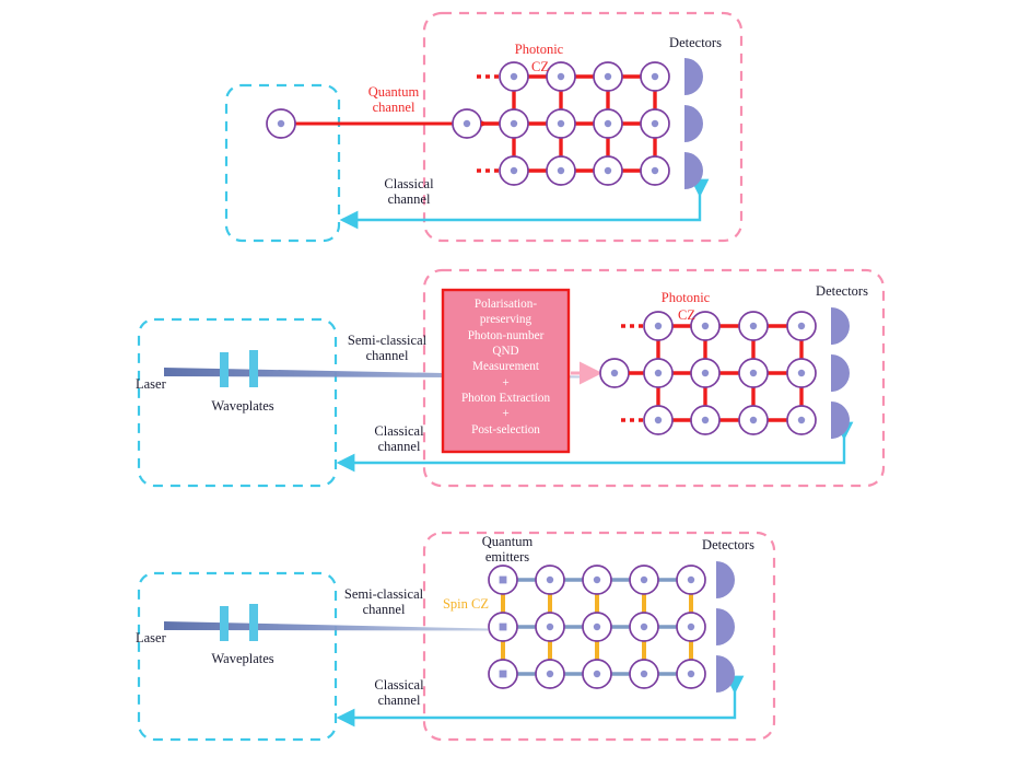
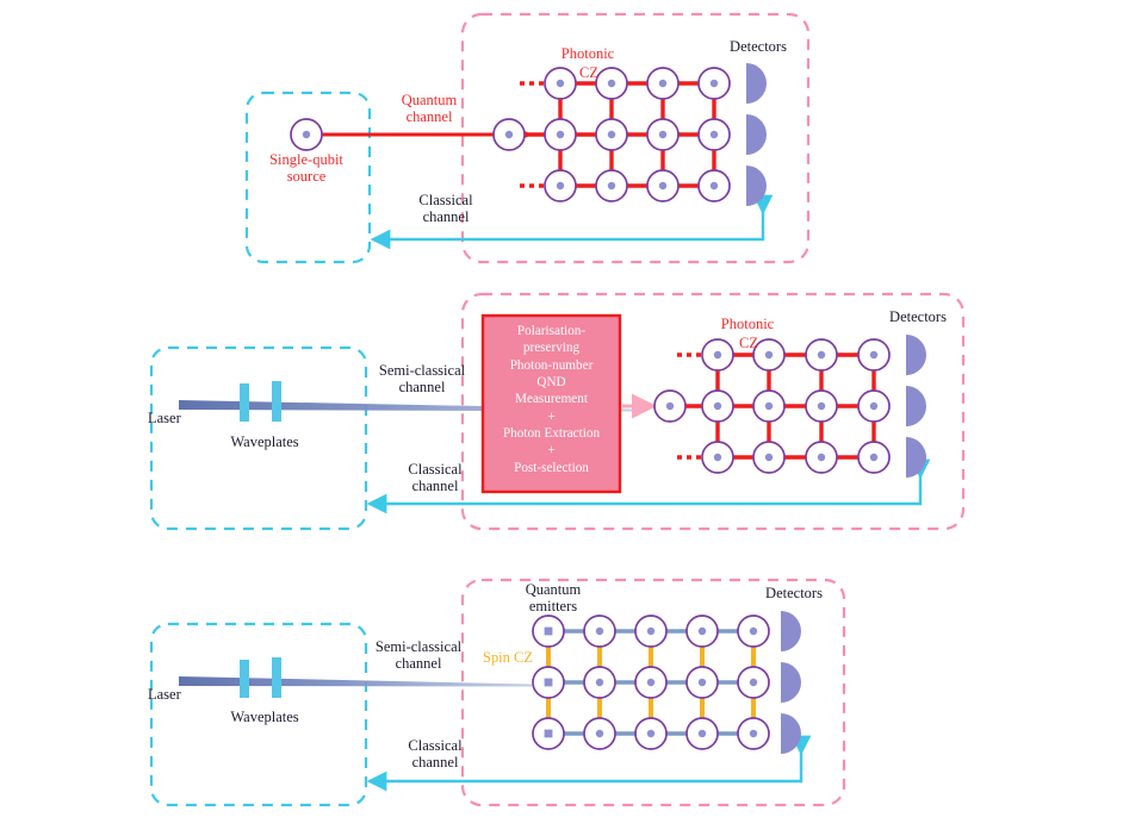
+ Single-qubit
+ source
  Quantum
  channel
  Classical
  channel
  Photonic
  CZ
  Detectors
  Laser
  Waveplates
  Semi-classical
  channel
  Classical
  channel
  Polarisation-
  preserving
  Photon-number
  QND
  Measurement
  +
  Photon Extraction
  +
  Post-selection
  Photonic
  CZ
  Detectors
  Laser
  Waveplates
  Semi-classical
  channel
  Classical
  channel
  Quantum
  emitters
  Spin CZ
  Detectors
